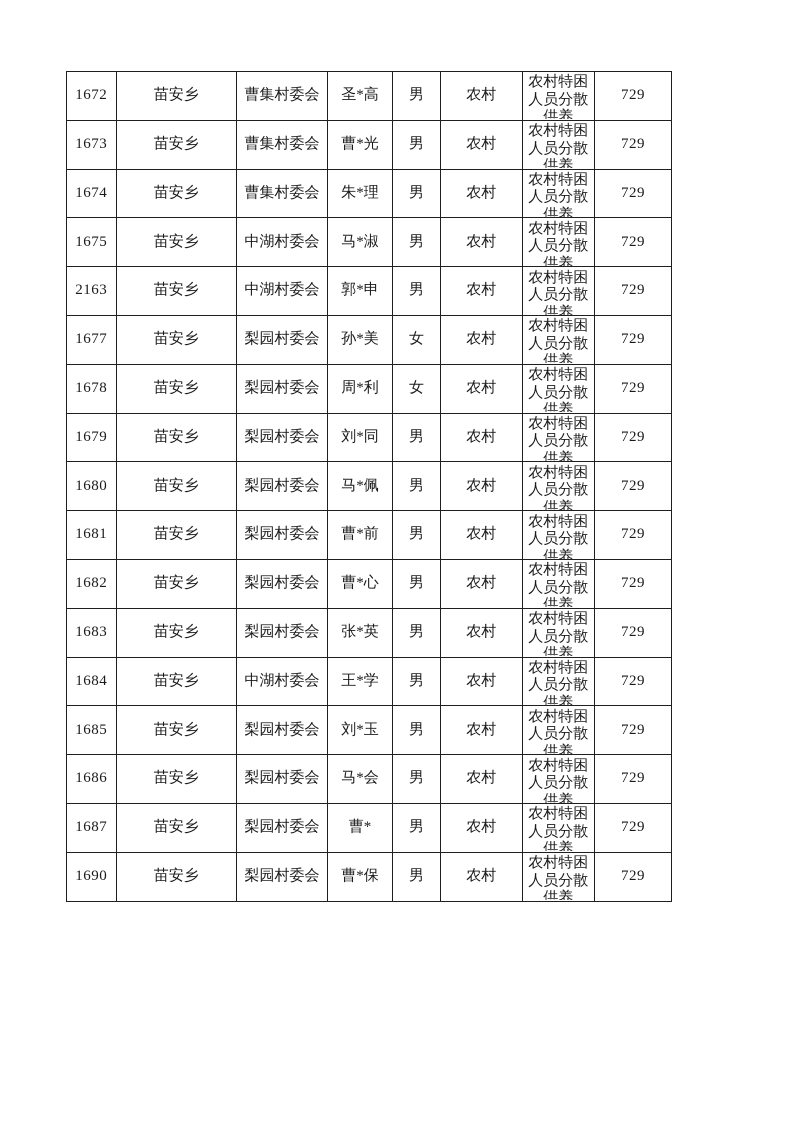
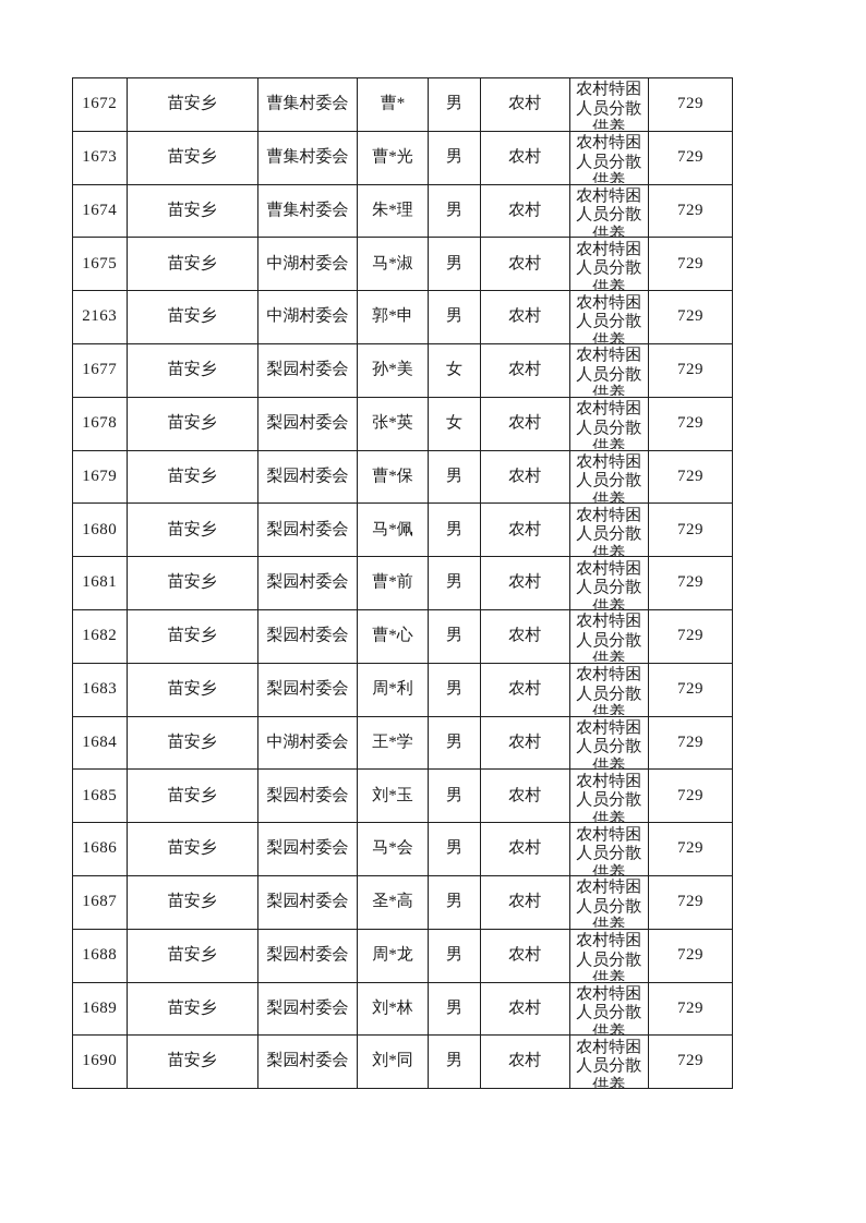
- 1672	苗安乡	曹集村委会	圣*高	男	农村	农村特困人员分散供养	729
+ 1672	苗安乡	曹集村委会	曹*	男	农村	农村特困人员分散供养	729
  1673	苗安乡	曹集村委会	曹*光	男	农村	农村特困人员分散供养	729
  1674	苗安乡	曹集村委会	朱*理	男	农村	农村特困人员分散供养	729
  1675	苗安乡	中湖村委会	马*淑	男	农村	农村特困人员分散供养	729
  2163	苗安乡	中湖村委会	郭*申	男	农村	农村特困人员分散供养	729
  1677	苗安乡	梨园村委会	孙*美	女	农村	农村特困人员分散供养	729
- 1678	苗安乡	梨园村委会	周*利	女	农村	农村特困人员分散供养	729
+ 1678	苗安乡	梨园村委会	张*英	女	农村	农村特困人员分散供养	729
- 1679	苗安乡	梨园村委会	刘*同	男	农村	农村特困人员分散供养	729
+ 1679	苗安乡	梨园村委会	曹*保	男	农村	农村特困人员分散供养	729
  1680	苗安乡	梨园村委会	马*佩	男	农村	农村特困人员分散供养	729
  1681	苗安乡	梨园村委会	曹*前	男	农村	农村特困人员分散供养	729
  1682	苗安乡	梨园村委会	曹*心	男	农村	农村特困人员分散供养	729
- 1683	苗安乡	梨园村委会	张*英	男	农村	农村特困人员分散供养	729
+ 1683	苗安乡	梨园村委会	周*利	男	农村	农村特困人员分散供养	729
  1684	苗安乡	中湖村委会	王*学	男	农村	农村特困人员分散供养	729
  1685	苗安乡	梨园村委会	刘*玉	男	农村	农村特困人员分散供养	729
  1686	苗安乡	梨园村委会	马*会	男	农村	农村特困人员分散供养	729
- 1687	苗安乡	梨园村委会	曹*	男	农村	农村特困人员分散供养	729
+ 1687	苗安乡	梨园村委会	圣*高	男	农村	农村特困人员分散供养	729
+ 1688	苗安乡	梨园村委会	周*龙	男	农村	农村特困人员分散供养	729
+ 1689	苗安乡	梨园村委会	刘*林	男	农村	农村特困人员分散供养	729
- 1690	苗安乡	梨园村委会	曹*保	男	农村	农村特困人员分散供养	729
+ 1690	苗安乡	梨园村委会	刘*同	男	农村	农村特困人员分散供养	729
